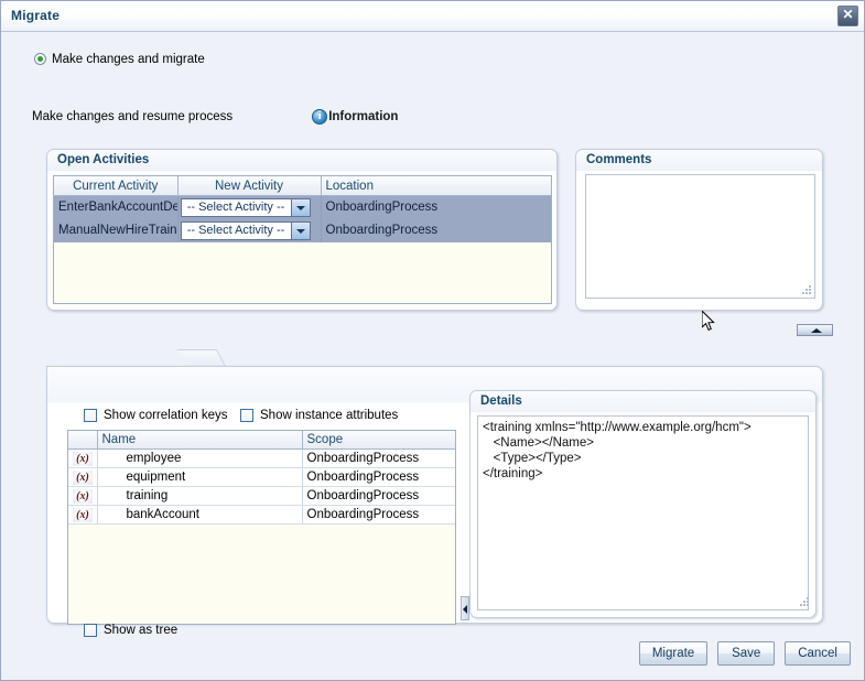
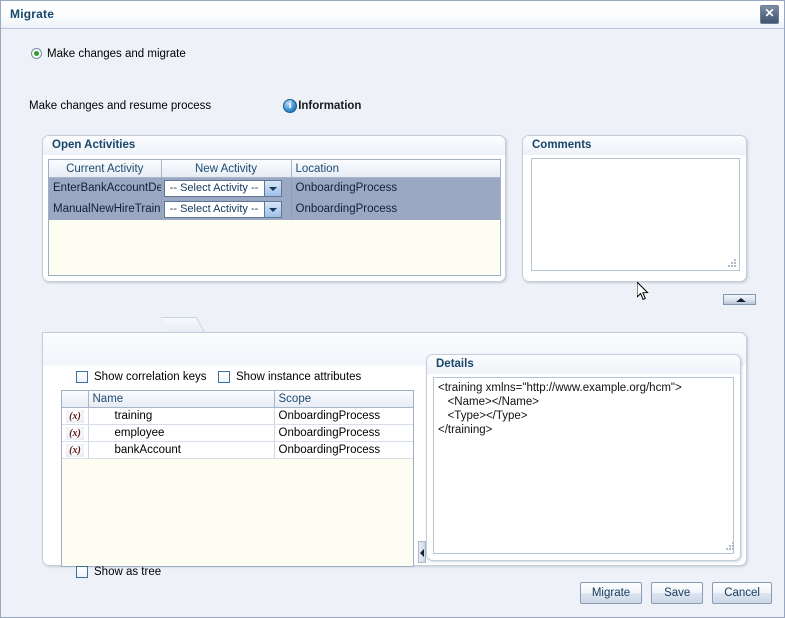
  Migrate
  ✕
  Make changes and migrate
  Make changes and resume process
  Information
  Open Activities
  Current Activity	New Activity	Location
  EnterBankAccountDe	-- Select Activity --	OnboardingProcess
  ManualNewHireTrain	-- Select Activity --	OnboardingProcess
  Comments
  Show correlation keys
  Show instance attributes
  	Name	Scope
- (x)	employee	OnboardingProcess
+ (x)	training	OnboardingProcess
- (x)	equipment	OnboardingProcess
- (x)	training	OnboardingProcess
+ (x)	employee	OnboardingProcess
  (x)	bankAccount	OnboardingProcess
  Show as tree
  Details
  <training xmlns="http://www.example.org/hcm">
  <Name></Name>
  <Type></Type>
  </training>
  Migrate
  Save
  Cancel
